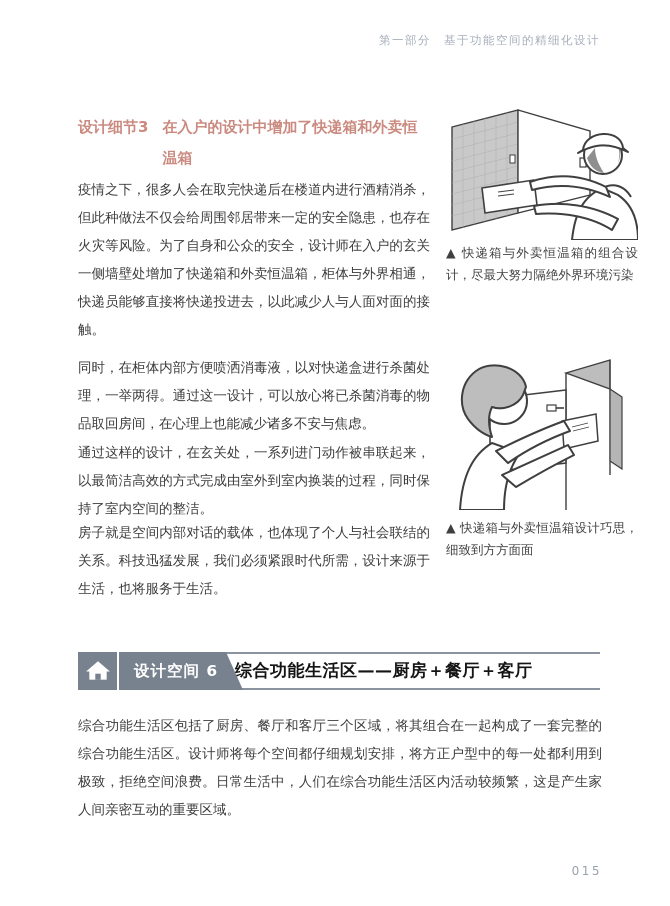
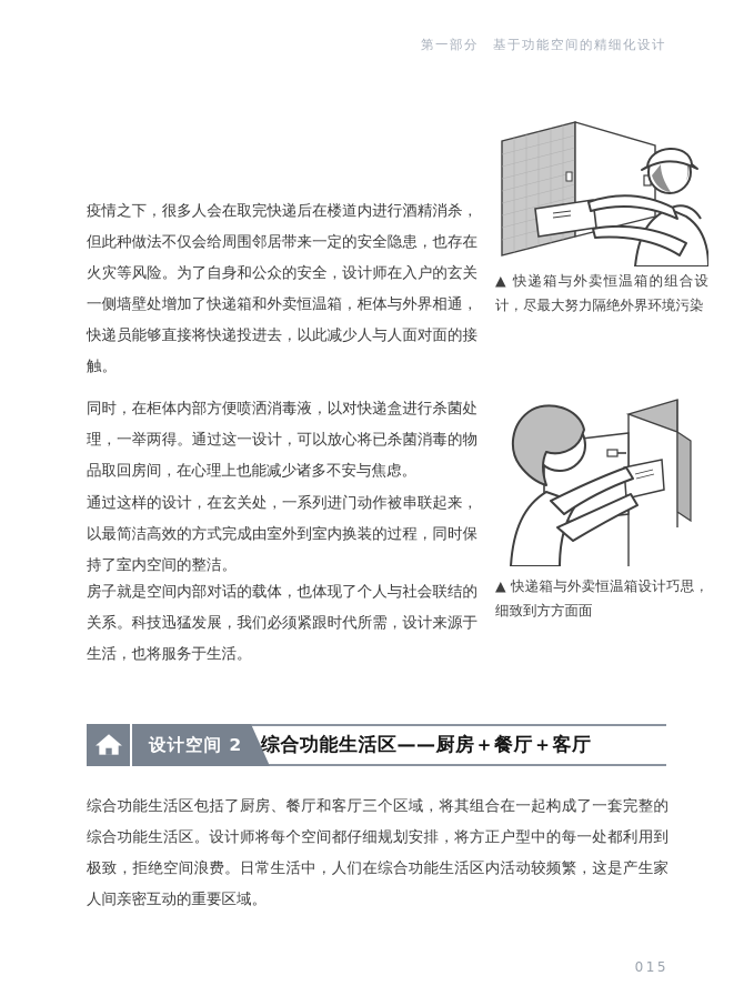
  第一部分 基于功能空间的精细化设计
- 设计细节3
- 在入户的设计中增加了快递箱和外卖恒温箱
  疫情之下，很多人会在取完快递后在楼道内进行酒精消杀，但此种做法不仅会给周围邻居带来一定的安全隐患，也存在火灾等风险。为了自身和公众的安全，设计师在入户的玄关一侧墙壁处增加了快递箱和外卖恒温箱，柜体与外界相通，快递员能够直接将快递投进去，以此减少人与人面对面的接触。
  同时，在柜体内部方便喷洒消毒液，以对快递盒进行杀菌处理，一举两得。通过这一设计，可以放心将已杀菌消毒的物品取回房间，在心理上也能减少诸多不安与焦虑。
  通过这样的设计，在玄关处，一系列进门动作被串联起来，以最简洁高效的方式完成由室外到室内换装的过程，同时保持了室内空间的整洁。
  房子就是空间内部对话的载体，也体现了个人与社会联结的关系。科技迅猛发展，我们必须紧跟时代所需，设计来源于生活，也将服务于生活。
  ▲ 快递箱与外卖恒温箱的组合设计，尽最大努力隔绝外界环境污染
  ▲ 快递箱与外卖恒温箱设计巧思，细致到方方面面
  综合功能生活区——厨房＋餐厅＋客厅
- 设计空间 6
+ 设计空间 2
  综合功能生活区包括了厨房、餐厅和客厅三个区域，将其组合在一起构成了一套完整的综合功能生活区。设计师将每个空间都仔细规划安排，将方正户型中的每一处都利用到极致，拒绝空间浪费。日常生活中，人们在综合功能生活区内活动较频繁，这是产生家人间亲密互动的重要区域。
  015
